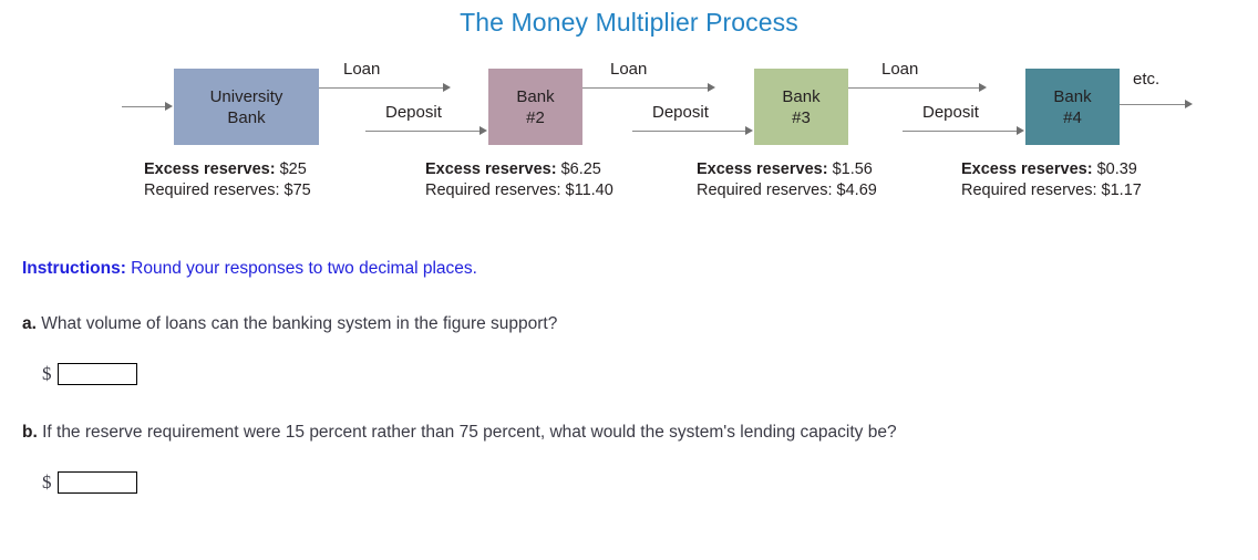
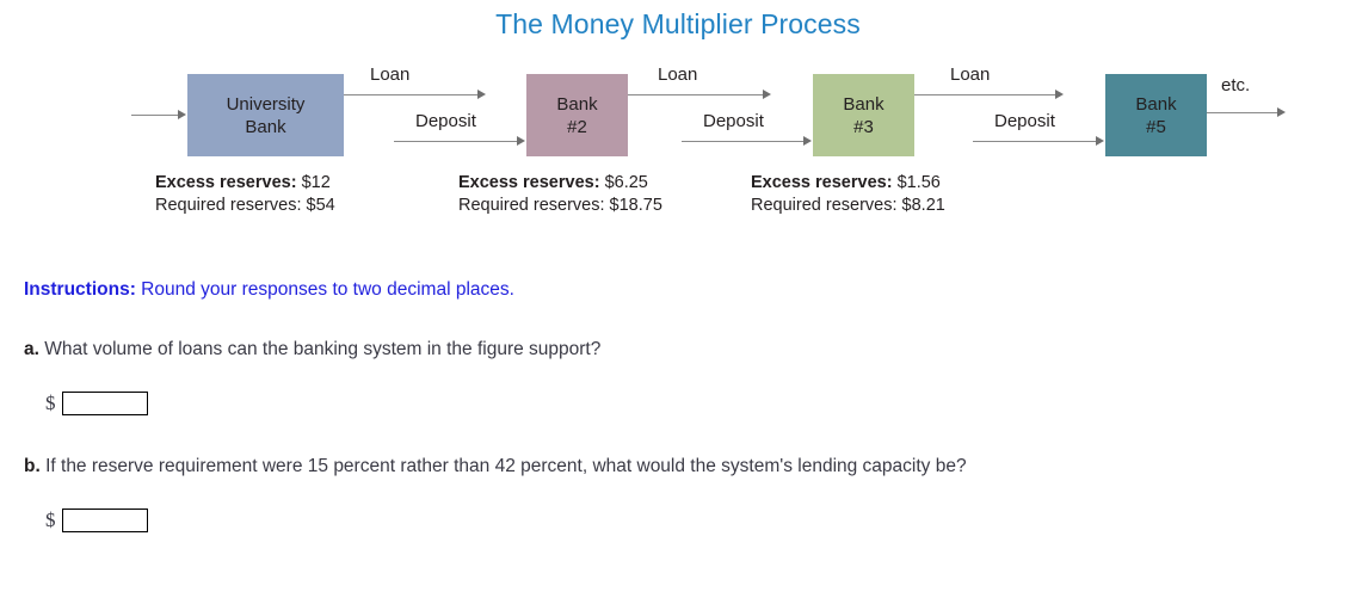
  The Money Multiplier Process
  University
  Bank
  Bank
  #2
  Bank
  #3
  Bank
- #4
+ #5
  Loan
  Deposit
  Loan
  Deposit
  Loan
  Deposit
  etc.
- Excess reserves: $25
+ Excess reserves: $12
- Required reserves: $75
+ Required reserves: $54
  Excess reserves: $6.25
- Required reserves: $11.40
+ Required reserves: $18.75
  Excess reserves: $1.56
- Required reserves: $4.69
+ Required reserves: $8.21
- Excess reserves: $0.39
- Required reserves: $1.17
  Instructions: Round your responses to two decimal places.
  a. What volume of loans can the banking system in the figure support?
- b. If the reserve requirement were 15 percent rather than 75 percent, what would the system's lending capacity be?
+ b. If the reserve requirement were 15 percent rather than 42 percent, what would the system's lending capacity be?
  $
  $
